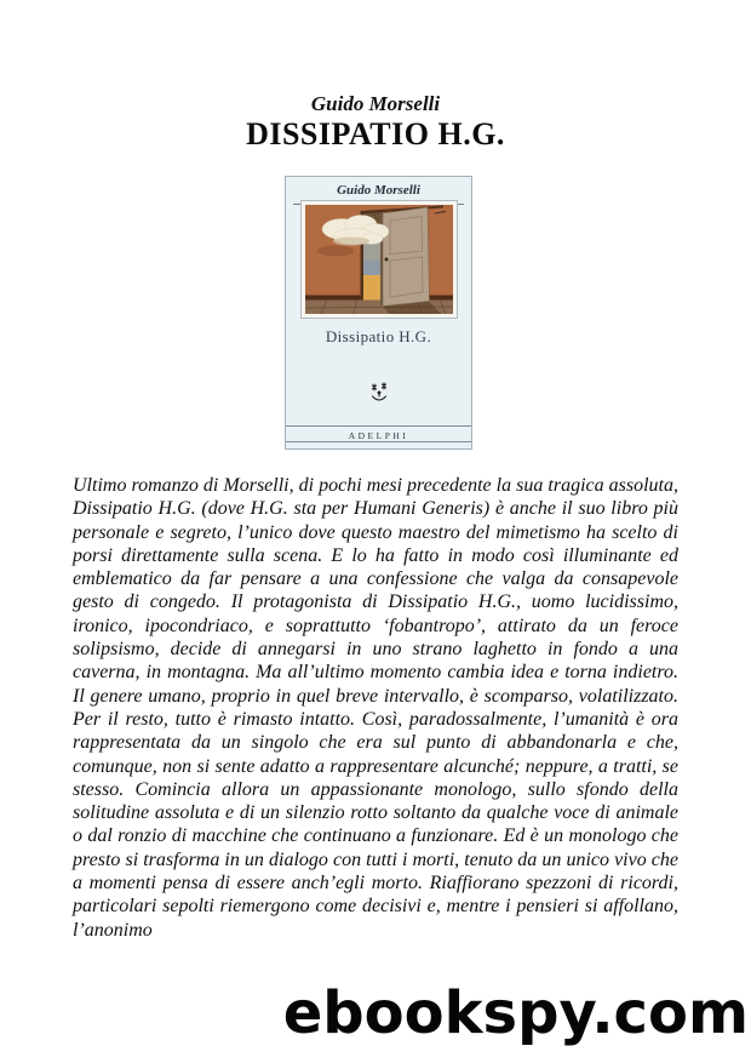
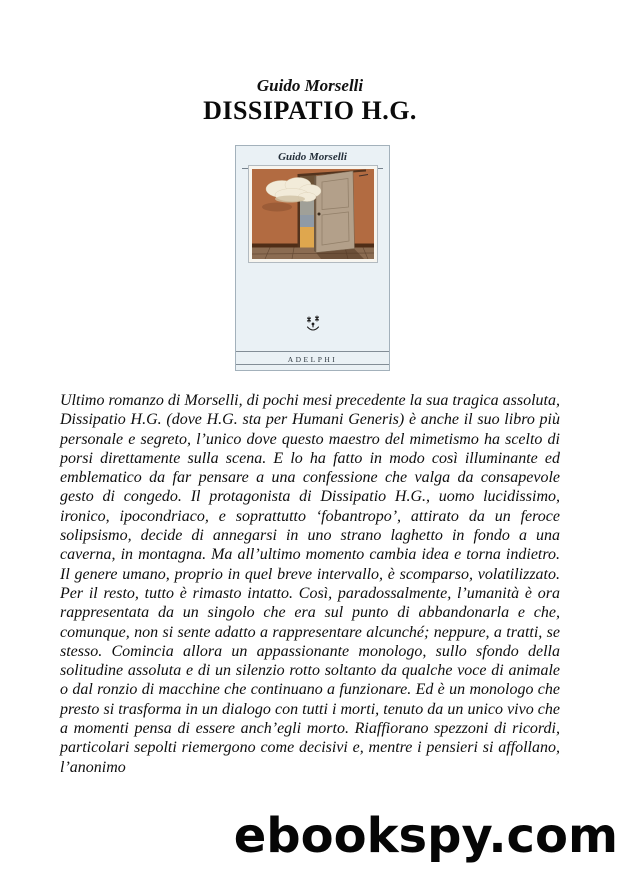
  Guido Morselli
  DISSIPATIO H.G.
  Guido Morselli
- Dissipatio H.G.
  ADELPHI
  Ultimo romanzo di Morselli, di pochi mesi precedente la sua tragica assoluta, Dissipatio H.G. (dove H.G. sta per Humani Generis) è anche il suo libro più personale e segreto, l’unico dove questo maestro del mimetismo ha scelto di porsi direttamente sulla scena. E lo ha fatto in modo così illuminante ed emblematico da far pensare a una confessione che valga da consapevole gesto di congedo. Il protagonista di Dissipatio H.G., uomo lucidissimo, ironico, ipocondriaco, e soprattutto ‘fobantropo’, attirato da un feroce solipsismo, decide di annegarsi in uno strano laghetto in fondo a una caverna, in montagna. Ma all’ultimo momento cambia idea e torna indietro. Il genere umano, proprio in quel breve intervallo, è scomparso, volatilizzato. Per il resto, tutto è rimasto intatto. Così, paradossalmente, l’umanità è ora rappresentata da un singolo che era sul punto di abbandonarla e che, comunque, non si sente adatto a rappresentare alcunché; neppure, a tratti, se stesso. Comincia allora un appassionante monologo, sullo sfondo della solitudine assoluta e di un silenzio rotto soltanto da qualche voce di animale o dal ronzio di macchine che continuano a funzionare. Ed è un monologo che presto si trasforma in un dialogo con tutti i morti, tenuto da un unico vivo che a momenti pensa di essere anch’egli morto. Riaffiorano spezzoni di ricordi, particolari sepolti riemergono come decisivi e, mentre i pensieri si affollano, l’anonimo
  ebookspy.com
